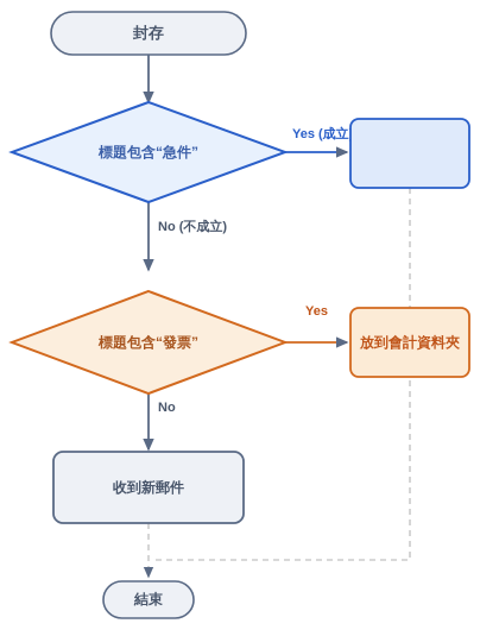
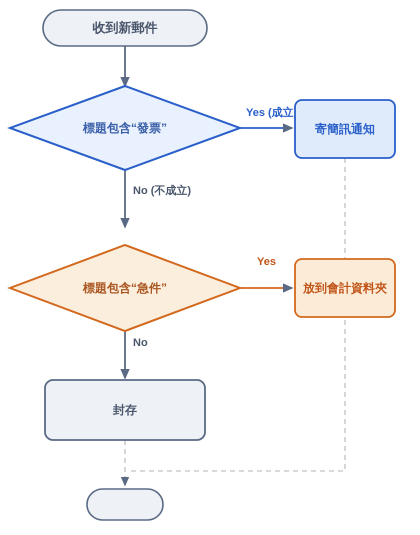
- 封存
+ 收到新郵件
- 標題包含“急件”
+ 標題包含“發票”
+ 寄簡訊通知
- 標題包含“發票”
+ 標題包含“急件”
  放到會計資料夾
- 收到新郵件
+ 封存
- 結束
  Yes (成立
  No (不成立)
  Yes
  No
